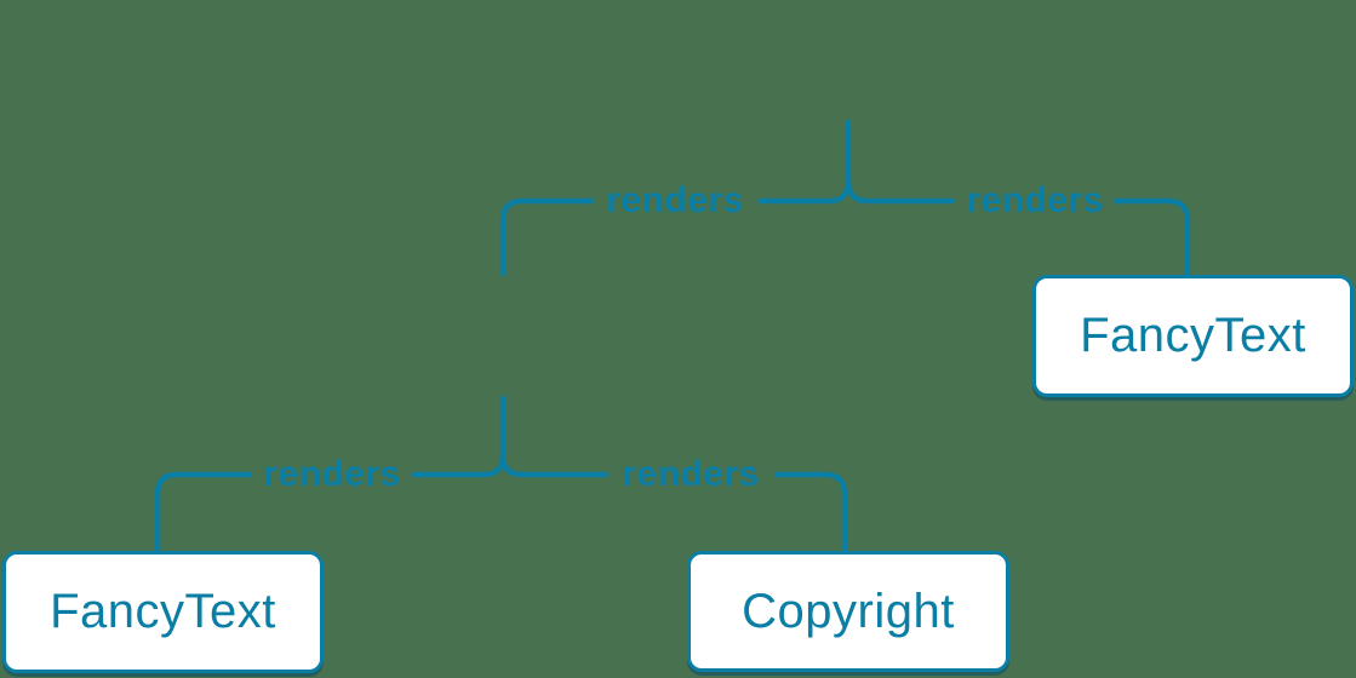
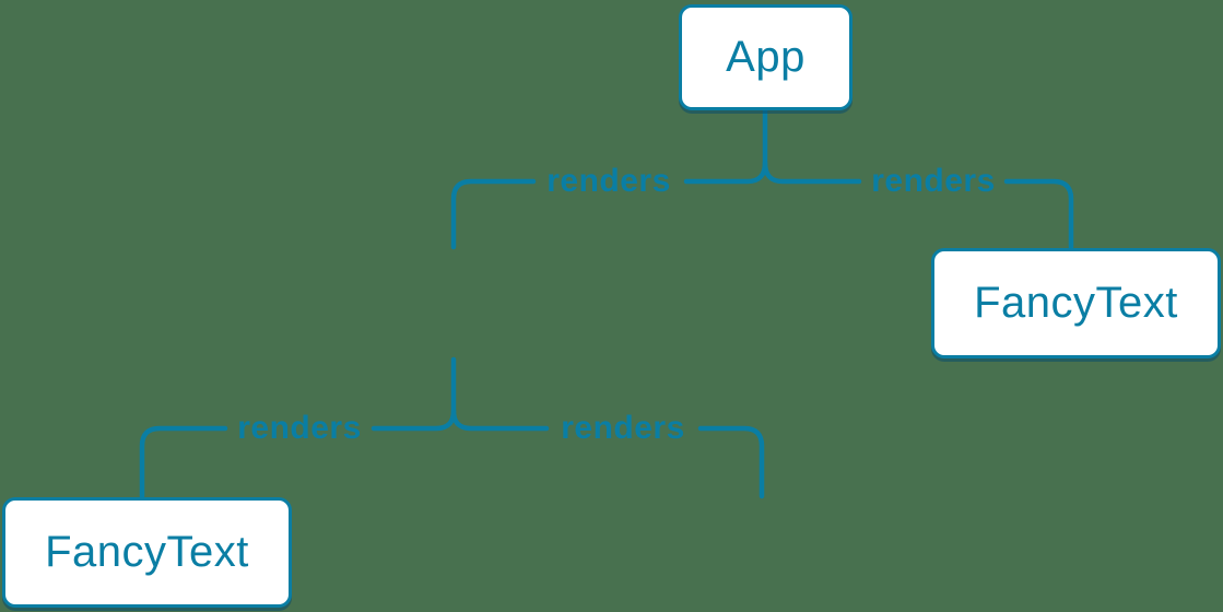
+ App
  FancyText
  FancyText
- Copyright
  renders
  renders
  renders
  renders
